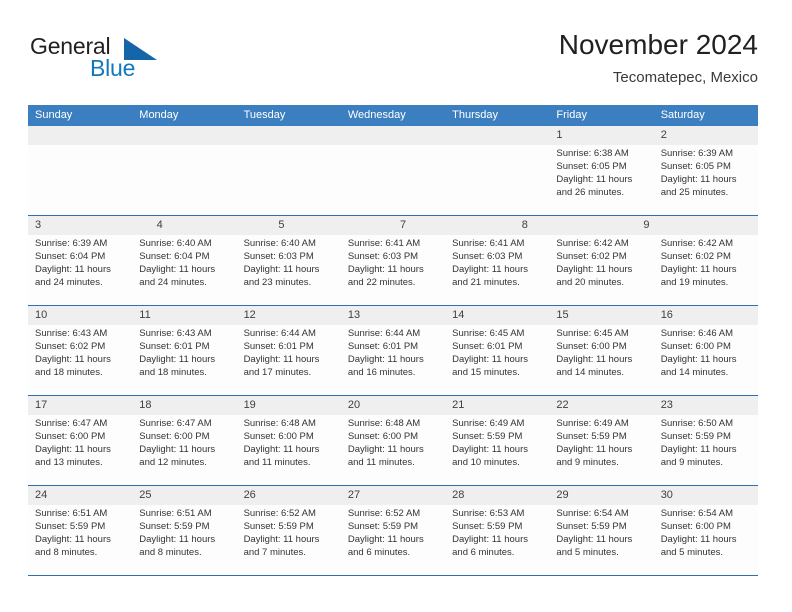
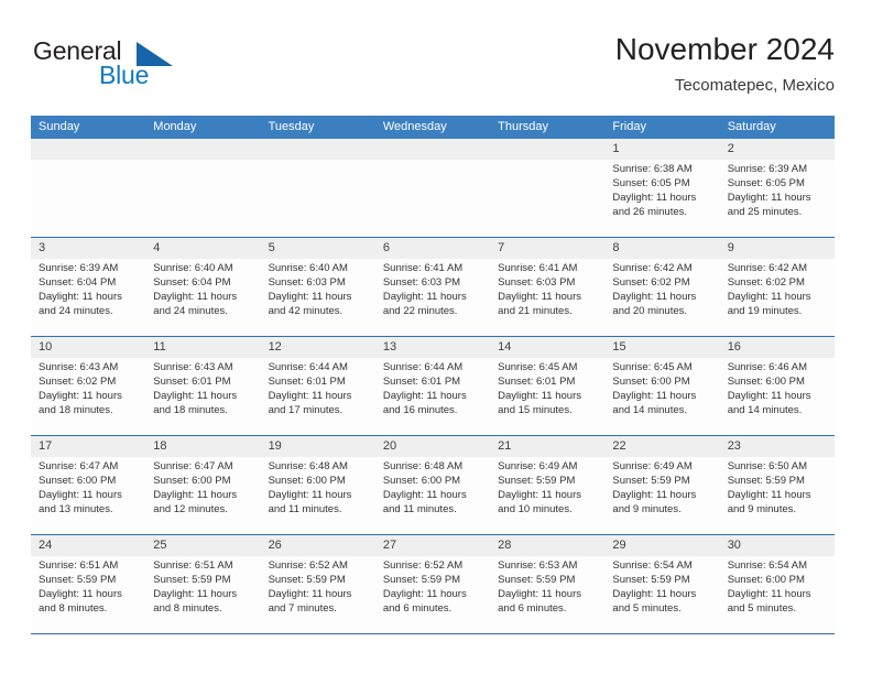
  General
  Blue
  November 2024
  Tecomatepec, Mexico
  Sunday
  Monday
  Tuesday
  Wednesday
  Thursday
  Friday
  Saturday
  1
  2
  Sunrise: 6:38 AM
  Sunset: 6:05 PM
  Daylight: 11 hours
  and 26 minutes.
  Sunrise: 6:39 AM
  Sunset: 6:05 PM
  Daylight: 11 hours
  and 25 minutes.
  3
  4
  5
+ 6
  7
  8
  9
  Sunrise: 6:39 AM
  Sunset: 6:04 PM
  Daylight: 11 hours
  and 24 minutes.
  Sunrise: 6:40 AM
  Sunset: 6:04 PM
  Daylight: 11 hours
  and 24 minutes.
  Sunrise: 6:40 AM
  Sunset: 6:03 PM
  Daylight: 11 hours
- and 23 minutes.
+ and 42 minutes.
  Sunrise: 6:41 AM
  Sunset: 6:03 PM
  Daylight: 11 hours
  and 22 minutes.
  Sunrise: 6:41 AM
  Sunset: 6:03 PM
  Daylight: 11 hours
  and 21 minutes.
  Sunrise: 6:42 AM
  Sunset: 6:02 PM
  Daylight: 11 hours
  and 20 minutes.
  Sunrise: 6:42 AM
  Sunset: 6:02 PM
  Daylight: 11 hours
  and 19 minutes.
  10
  11
  12
  13
  14
  15
  16
  Sunrise: 6:43 AM
  Sunset: 6:02 PM
  Daylight: 11 hours
  and 18 minutes.
  Sunrise: 6:43 AM
  Sunset: 6:01 PM
  Daylight: 11 hours
  and 18 minutes.
  Sunrise: 6:44 AM
  Sunset: 6:01 PM
  Daylight: 11 hours
  and 17 minutes.
  Sunrise: 6:44 AM
  Sunset: 6:01 PM
  Daylight: 11 hours
  and 16 minutes.
  Sunrise: 6:45 AM
  Sunset: 6:01 PM
  Daylight: 11 hours
  and 15 minutes.
  Sunrise: 6:45 AM
  Sunset: 6:00 PM
  Daylight: 11 hours
  and 14 minutes.
  Sunrise: 6:46 AM
  Sunset: 6:00 PM
  Daylight: 11 hours
  and 14 minutes.
  17
  18
  19
  20
  21
  22
  23
  Sunrise: 6:47 AM
  Sunset: 6:00 PM
  Daylight: 11 hours
  and 13 minutes.
  Sunrise: 6:47 AM
  Sunset: 6:00 PM
  Daylight: 11 hours
  and 12 minutes.
  Sunrise: 6:48 AM
  Sunset: 6:00 PM
  Daylight: 11 hours
  and 11 minutes.
  Sunrise: 6:48 AM
  Sunset: 6:00 PM
  Daylight: 11 hours
  and 11 minutes.
  Sunrise: 6:49 AM
  Sunset: 5:59 PM
  Daylight: 11 hours
  and 10 minutes.
  Sunrise: 6:49 AM
  Sunset: 5:59 PM
  Daylight: 11 hours
  and 9 minutes.
  Sunrise: 6:50 AM
  Sunset: 5:59 PM
  Daylight: 11 hours
  and 9 minutes.
  24
  25
  26
  27
  28
  29
  30
  Sunrise: 6:51 AM
  Sunset: 5:59 PM
  Daylight: 11 hours
  and 8 minutes.
  Sunrise: 6:51 AM
  Sunset: 5:59 PM
  Daylight: 11 hours
  and 8 minutes.
  Sunrise: 6:52 AM
  Sunset: 5:59 PM
  Daylight: 11 hours
  and 7 minutes.
  Sunrise: 6:52 AM
  Sunset: 5:59 PM
  Daylight: 11 hours
  and 6 minutes.
  Sunrise: 6:53 AM
  Sunset: 5:59 PM
  Daylight: 11 hours
  and 6 minutes.
  Sunrise: 6:54 AM
  Sunset: 5:59 PM
  Daylight: 11 hours
  and 5 minutes.
  Sunrise: 6:54 AM
  Sunset: 6:00 PM
  Daylight: 11 hours
  and 5 minutes.
